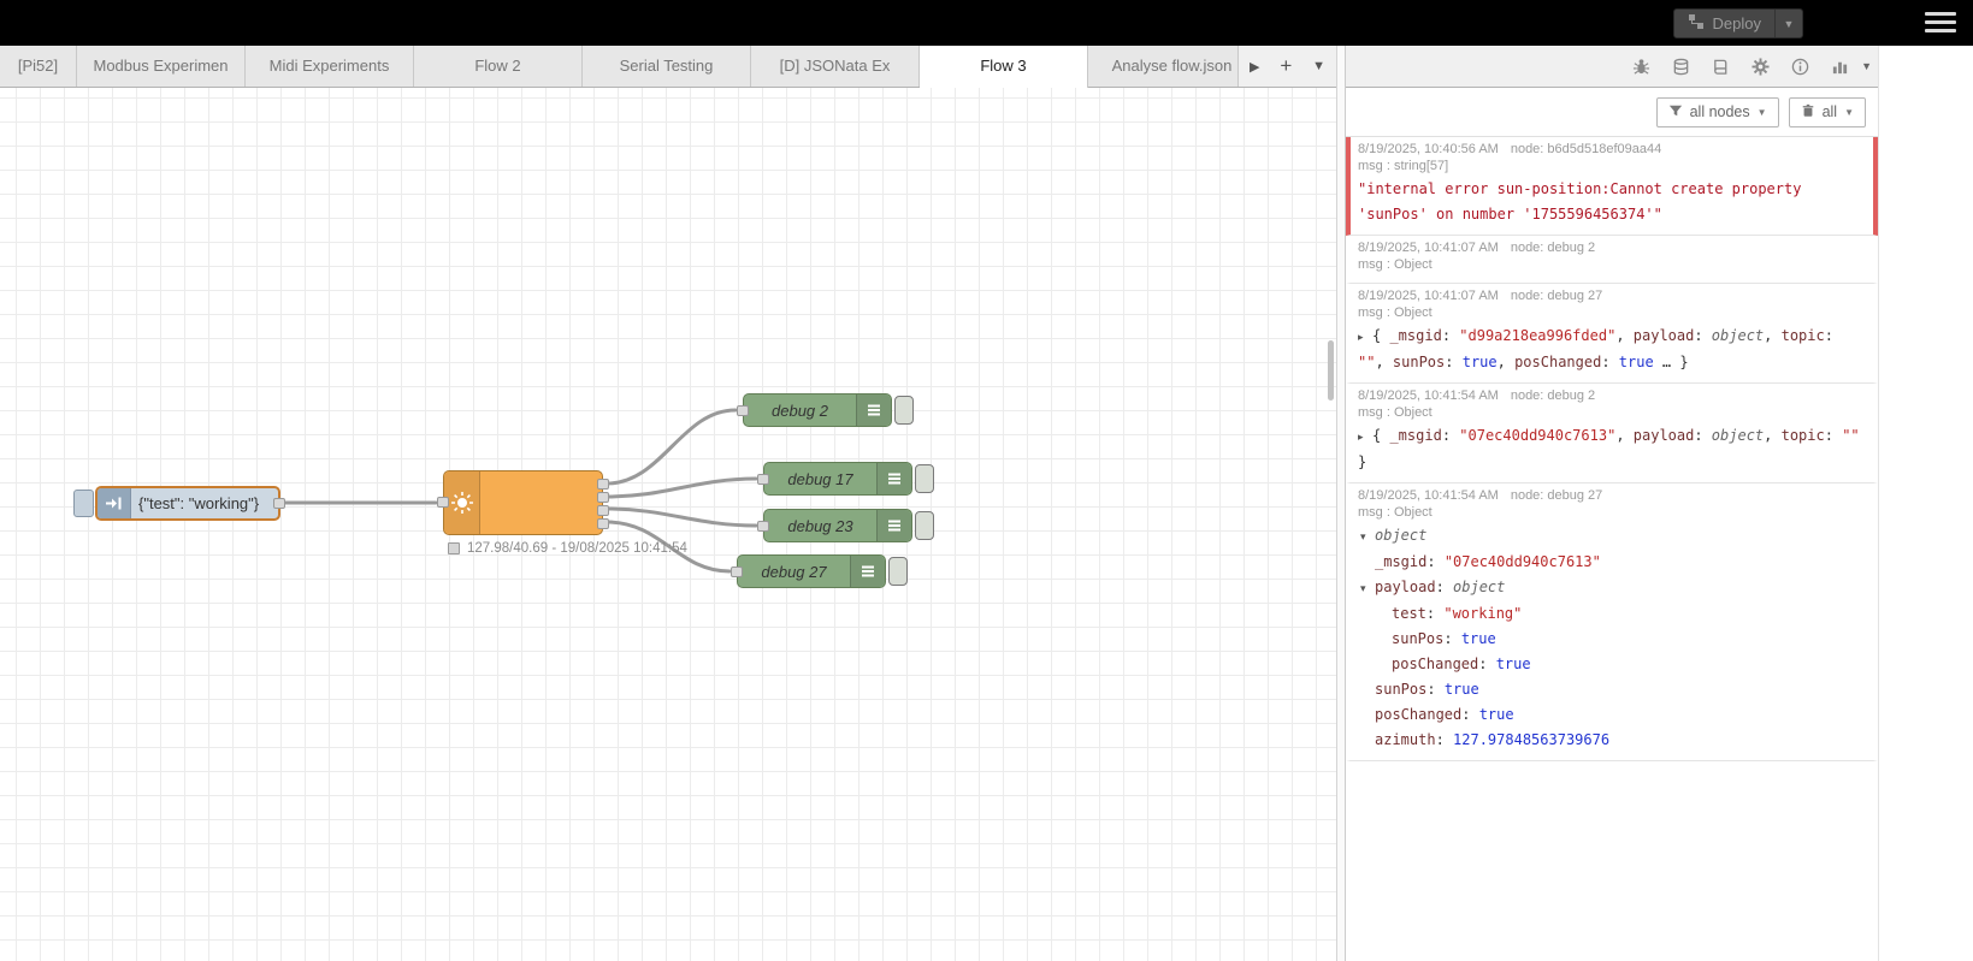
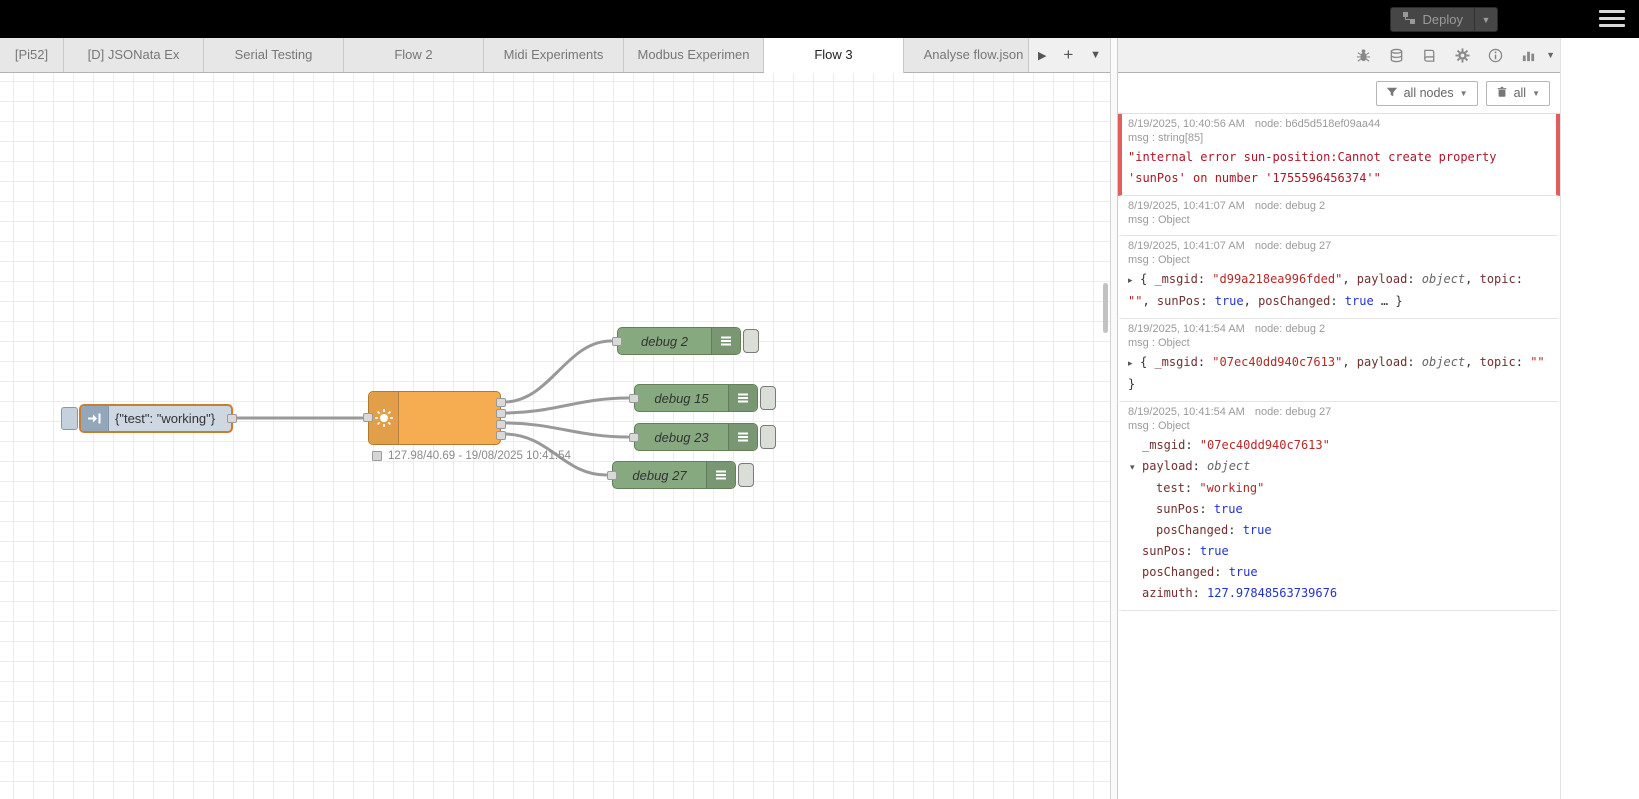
  Deploy
  ▼
  [Pi52]
- Modbus Experimen
+ [D] JSONata Ex
- Midi Experiments
+ Serial Testing
  Flow 2
- Serial Testing
+ Midi Experiments
- [D] JSONata Ex
+ Modbus Experimen
  Flow 3
  Analyse flow.json
  ▶
  +
  ▼
  {"test": "working"}
  127.98/40.69 - 19/08/2025 10:41:54
  debug 2
- debug 17
+ debug 15
  debug 23
  debug 27
  ▼
  all nodes
  ▼
  all
  ▼
  8/19/2025, 10:40:56 AM
  node: b6d5d518ef09aa44
- msg : string[57]
+ msg : string[85]
  "internal error sun-position:Cannot create property 'sunPos' on number '1755596456374'"
  8/19/2025, 10:41:07 AM
  node: debug 2
  msg : Object
  8/19/2025, 10:41:07 AM
  node: debug 27
  msg : Object
  ▸ { _msgid: "d99a218ea996fded", payload: object, topic: "", sunPos: true, posChanged: true … }
  8/19/2025, 10:41:54 AM
  node: debug 2
  msg : Object
  ▸ { _msgid: "07ec40dd940c7613", payload: object, topic: "" }
  8/19/2025, 10:41:54 AM
  node: debug 27
  msg : Object
- ▾ object
  _msgid: "07ec40dd940c7613"
  ▾ payload: object
  test: "working"
  sunPos: true
  posChanged: true
  sunPos: true
  posChanged: true
  azimuth: 127.97848563739676
